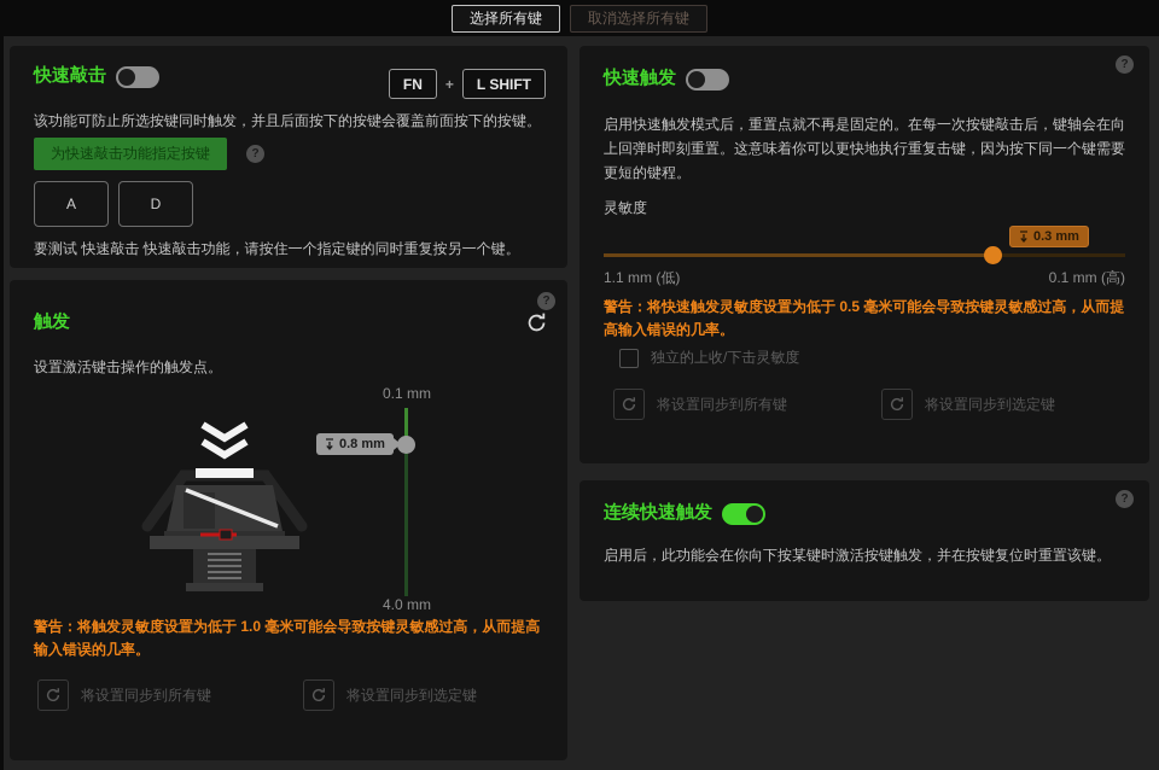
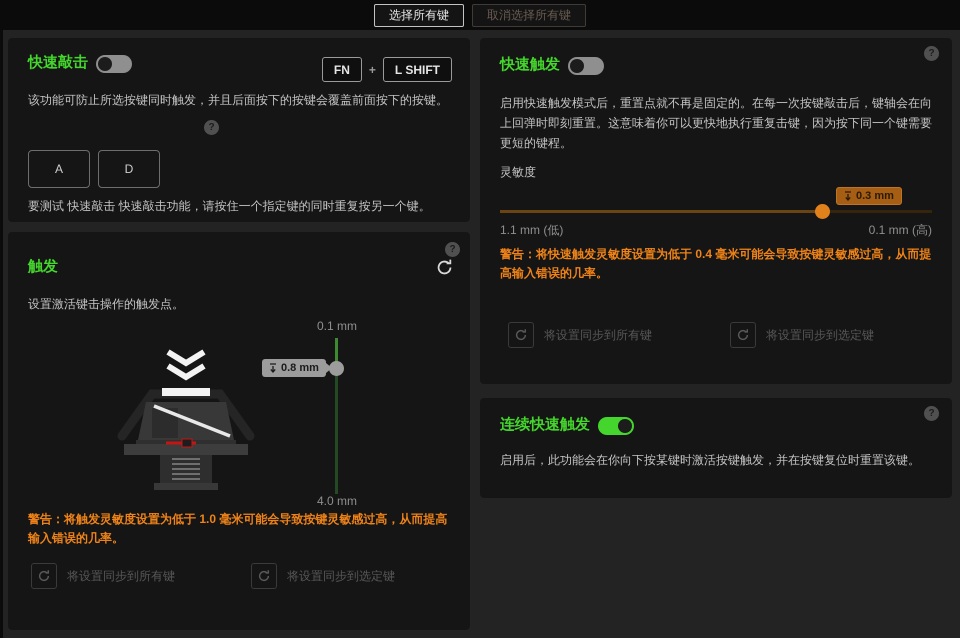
  选择所有键
  取消选择所有键
  快速敲击
  FN
  +
  L SHIFT
  该功能可防止所选按键同时触发，并且后面按下的按键会覆盖前面按下的按键。
- 为快速敲击功能指定按键
  ?
  A
  D
  要测试 快速敲击 快速敲击功能，请按住一个指定键的同时重复按另一个键。
  ?
  触发
  设置激活键击操作的触发点。
  0.1 mm
  0.8 mm
  4.0 mm
  警告：将触发灵敏度设置为低于 1.0 毫米可能会导致按键灵敏感过高，从而提高输入错误的几率。
  将设置同步到所有键
  将设置同步到选定键
  ?
  快速触发
  启用快速触发模式后，重置点就不再是固定的。在每一次按键敲击后，键轴会在向上回弹时即刻重置。这意味着你可以更快地执行重复击键，因为按下同一个键需要更短的键程。
  灵敏度
  0.3 mm
  1.1 mm (低)
  0.1 mm (高)
- 警告：将快速触发灵敏度设置为低于 0.5 毫米可能会导致按键灵敏感过高，从而提高输入错误的几率。
+ 警告：将快速触发灵敏度设置为低于 0.4 毫米可能会导致按键灵敏感过高，从而提高输入错误的几率。
- 独立的上收/下击灵敏度
  将设置同步到所有键
  将设置同步到选定键
  ?
  连续快速触发
  启用后，此功能会在你向下按某键时激活按键触发，并在按键复位时重置该键。
